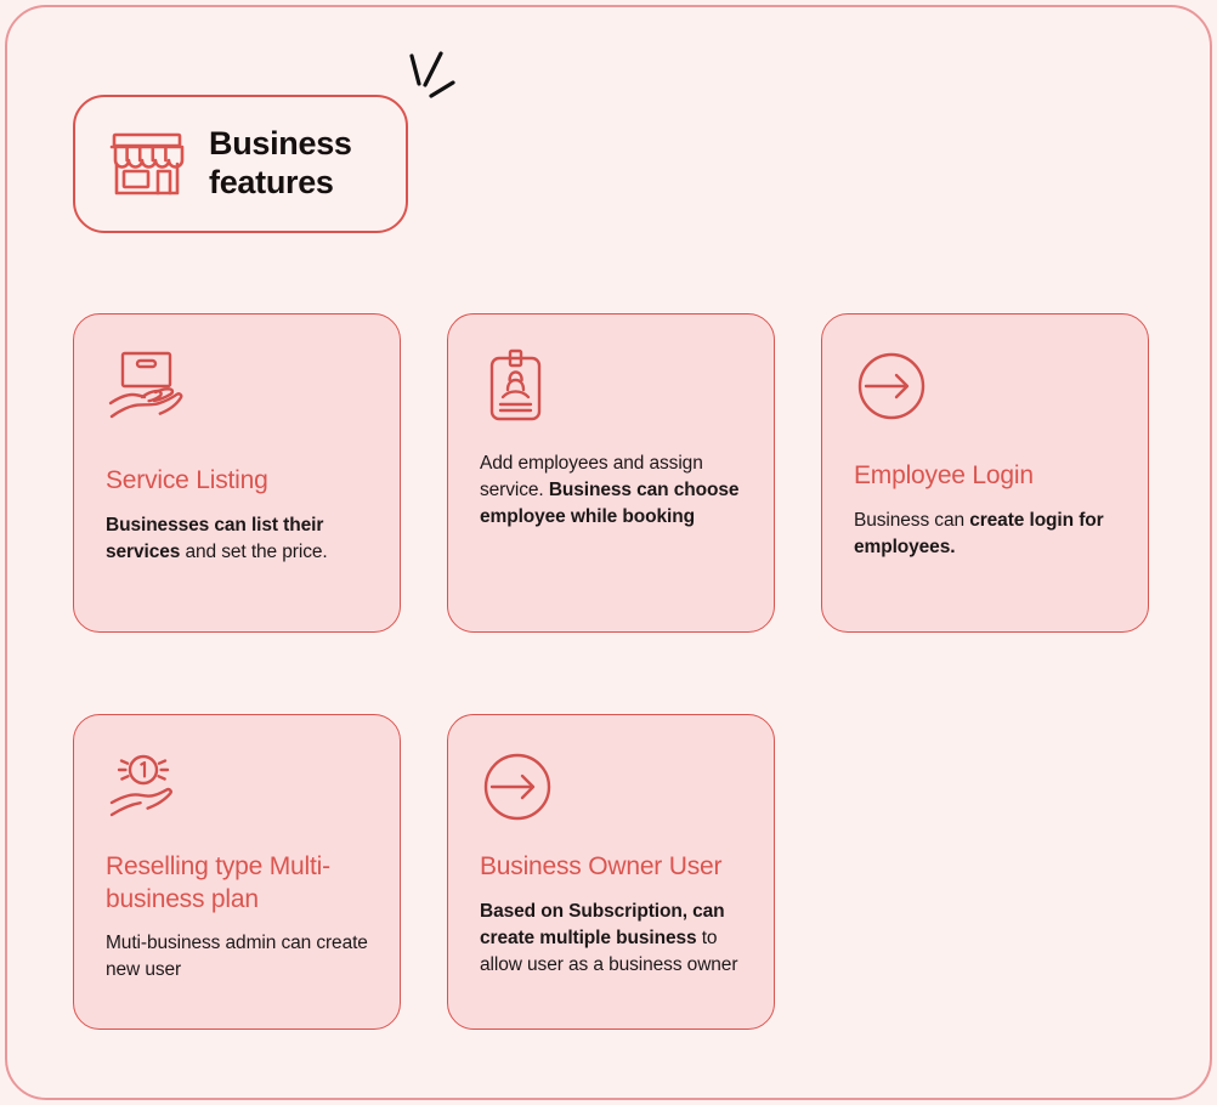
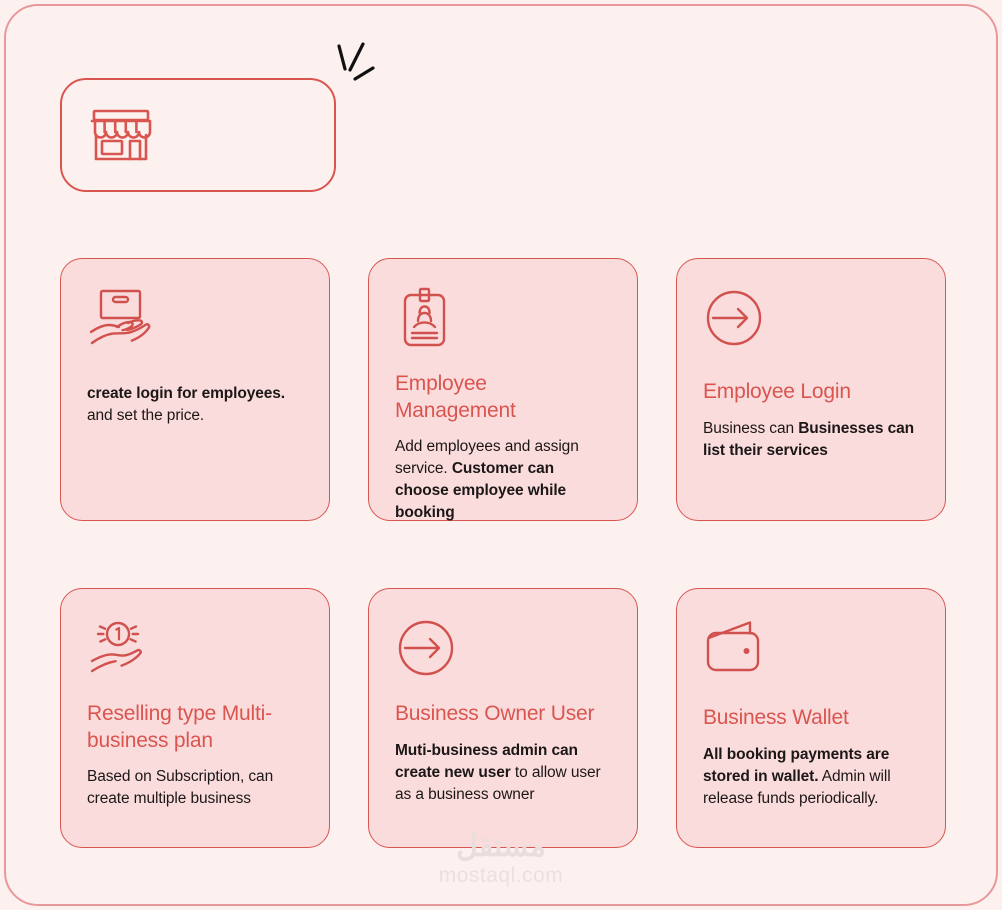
- Business
- features
- Service Listing
- Businesses can list their services and set the price.
+ create login for employees. and set the price.
+ Employee Management
- Add employees and assign service. Business can choose employee while booking
+ Add employees and assign service. Customer can choose employee while booking
  Employee Login
- Business can create login for employees.
+ Business can Businesses can list their services
  Reselling type Multi-business plan
- Muti-business admin can create new user
+ Based on Subscription, can create multiple business
  Business Owner User
- Based on Subscription, can create multiple business to allow user as a business owner
+ Muti-business admin can create new user to allow user as a business owner
+ Business Wallet
+ All booking payments are stored in wallet. Admin will release funds periodically.
+ مستقل
